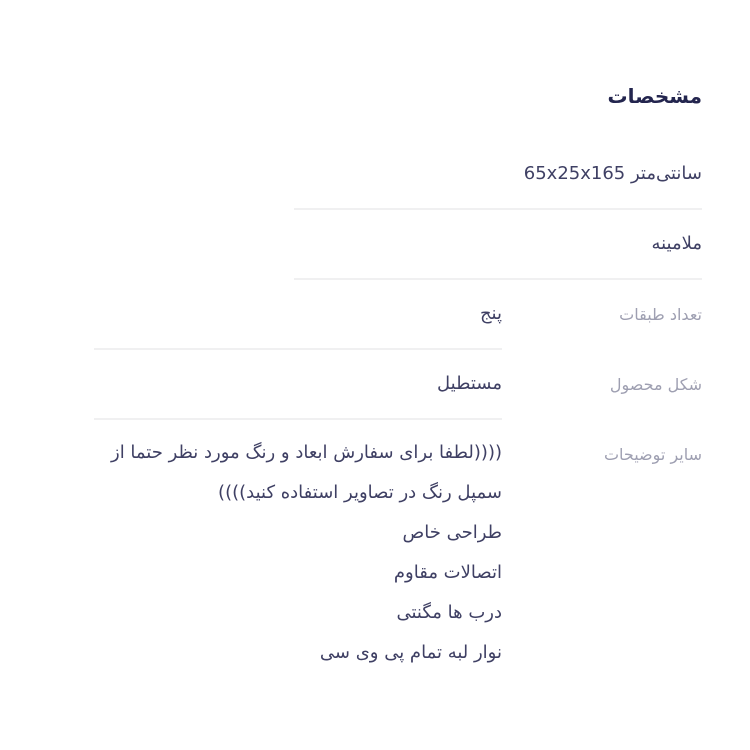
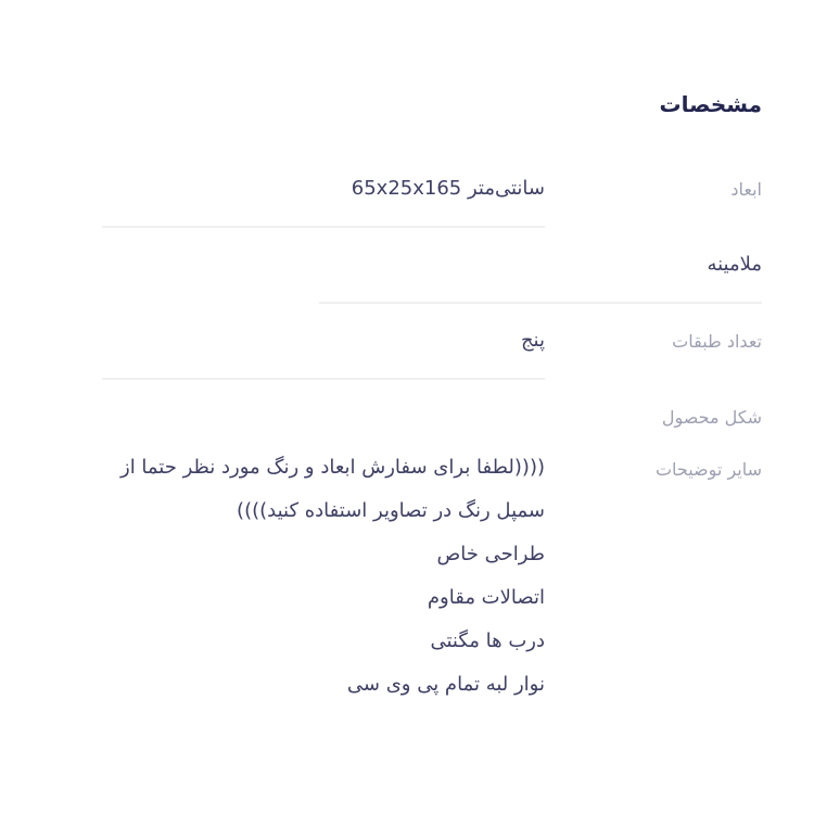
  مشخصات
+ ابعاد
  سانتی‌متر 65x25x165
  ملامینه
  تعداد طبقات
  پنج
  شکل محصول
- مستطیل
  سایر توضیحات
  ((((لطفا برای سفارش ابعاد و رنگ مورد نظر حتما از سمپل رنگ در تصاویر استفاده کنید))))
  طراحی خاص
  اتصالات مقاوم
  درب ها مگنتی
  نوار لبه تمام پی وی سی
